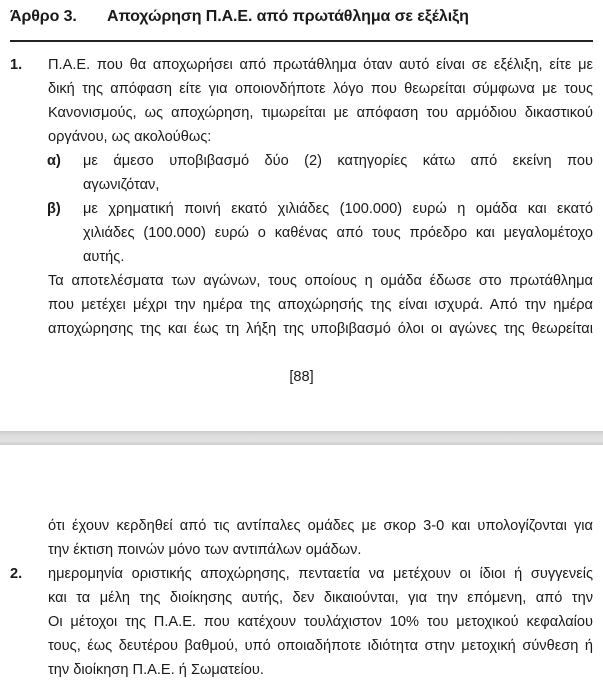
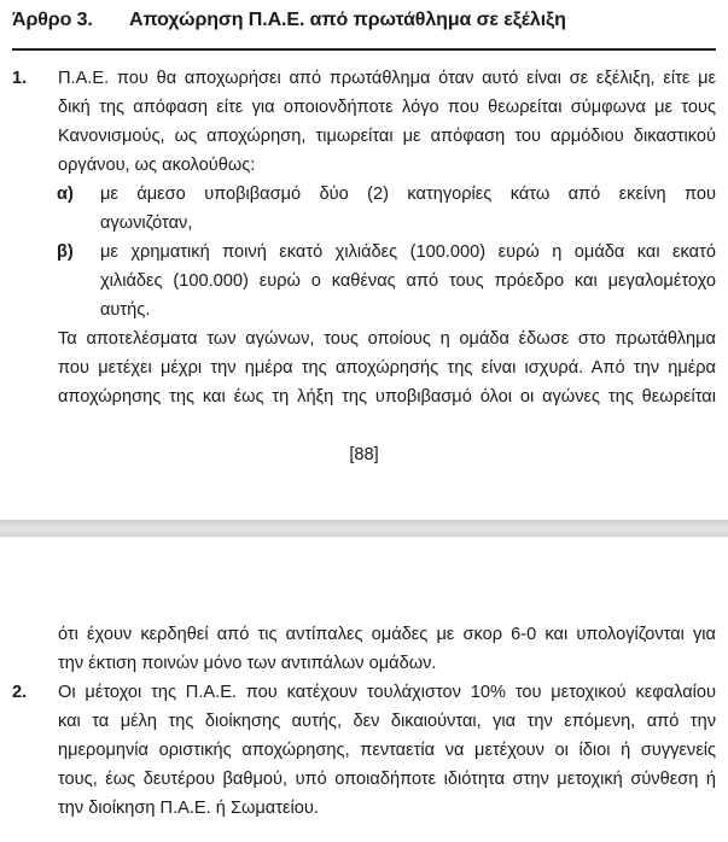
  Άρθρο 3. Αποχώρηση Π.Α.Ε. από πρωτάθλημα σε εξέλιξη
  1.
  Π.Α.Ε. που θα αποχωρήσει από πρωτάθλημα όταν αυτό είναι σε εξέλιξη, είτε με
  δική της απόφαση είτε για οποιονδήποτε λόγο που θεωρείται σύμφωνα με τους
  Κανονισμούς, ως αποχώρηση, τιμωρείται με απόφαση του αρμόδιου δικαστικού
  οργάνου, ως ακολούθως:
  α)
  με άμεσο υποβιβασμό δύο (2) κατηγορίες κάτω από εκείνη που
  αγωνιζόταν,
  β)
  με χρηματική ποινή εκατό χιλιάδες (100.000) ευρώ η ομάδα και εκατό
  χιλιάδες (100.000) ευρώ ο καθένας από τους πρόεδρο και μεγαλομέτοχο
  αυτής.
  Τα αποτελέσματα των αγώνων, τους οποίους η ομάδα έδωσε στο πρωτάθλημα
  που μετέχει μέχρι την ημέρα της αποχώρησής της είναι ισχυρά. Από την ημέρα
  αποχώρησης της και έως τη λήξη της υποβιβασμό όλοι οι αγώνες της θεωρείται
  [88]
- ότι έχουν κερδηθεί από τις αντίπαλες ομάδες με σκορ 3-0 και υπολογίζονται για
+ ότι έχουν κερδηθεί από τις αντίπαλες ομάδες με σκορ 6-0 και υπολογίζονται για
  την έκτιση ποινών μόνο των αντιπάλων ομάδων.
  2.
- ημερομηνία οριστικής αποχώρησης, πενταετία να μετέχουν οι ίδιοι ή συγγενείς
+ Οι μέτοχοι της Π.Α.Ε. που κατέχουν τουλάχιστον 10% του μετοχικού κεφαλαίου
  και τα μέλη της διοίκησης αυτής, δεν δικαιούνται, για την επόμενη, από την
- Οι μέτοχοι της Π.Α.Ε. που κατέχουν τουλάχιστον 10% του μετοχικού κεφαλαίου
+ ημερομηνία οριστικής αποχώρησης, πενταετία να μετέχουν οι ίδιοι ή συγγενείς
  τους, έως δευτέρου βαθμού, υπό οποιαδήποτε ιδιότητα στην μετοχική σύνθεση ή
  την διοίκηση Π.Α.Ε. ή Σωματείου.
